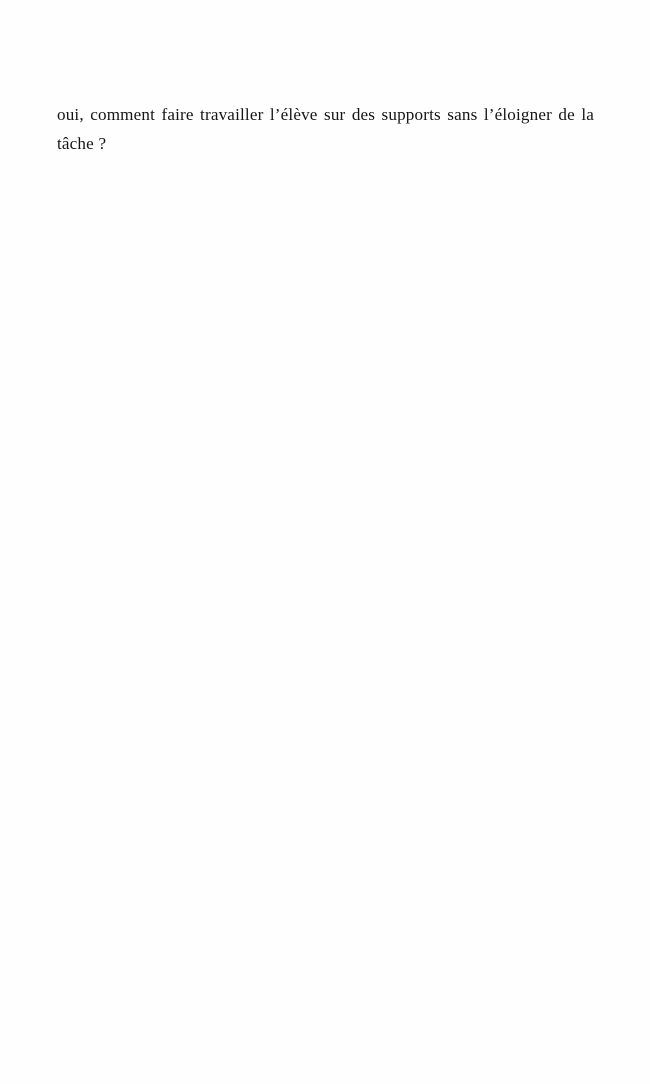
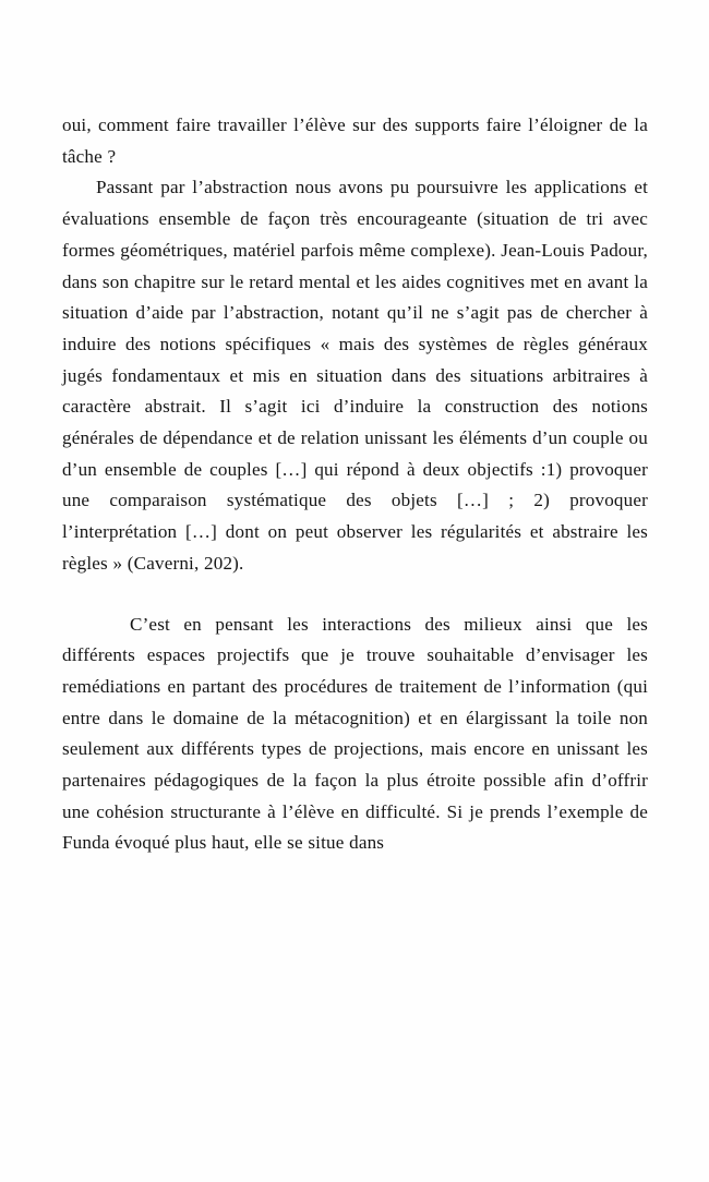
- oui, comment faire travailler l’élève sur des supports sans l’éloigner de la tâche ?
+ oui, comment faire travailler l’élève sur des supports faire l’éloigner de la tâche ?
+ Passant par l’abstraction nous avons pu poursuivre les applications et évaluations ensemble de façon très encourageante (situation de tri avec formes géométriques, matériel parfois même complexe). Jean-Louis Padour, dans son chapitre sur le retard mental et les aides cognitives met en avant la situation d’aide par l’abstraction, notant qu’il ne s’agit pas de chercher à induire des notions spécifiques « mais des systèmes de règles généraux jugés fondamentaux et mis en situation dans des situations arbitraires à caractère abstrait. Il s’agit ici d’induire la construction des notions générales de dépendance et de relation unissant les éléments d’un couple ou d’un ensemble de couples […] qui répond à deux objectifs :1) provoquer une comparaison systématique des objets […] ; 2) provoquer l’interprétation […] dont on peut observer les régularités et abstraire les règles » (Caverni, 202).
+ C’est en pensant les interactions des milieux ainsi que les différents espaces projectifs que je trouve souhaitable d’envisager les remédiations en partant des procédures de traitement de l’information (qui entre dans le domaine de la métacognition) et en élargissant la toile non seulement aux différents types de projections, mais encore en unissant les partenaires pédagogiques de la façon la plus étroite possible afin d’offrir une cohésion structurante à l’élève en difficulté. Si je prends l’exemple de Funda évoqué plus haut, elle se situe dans
